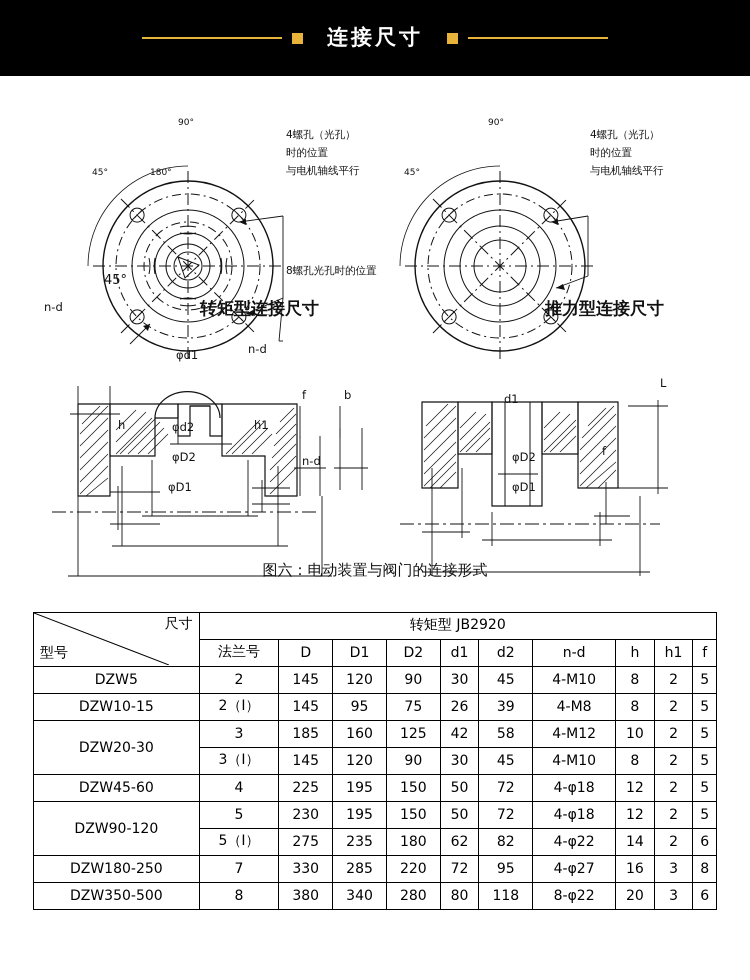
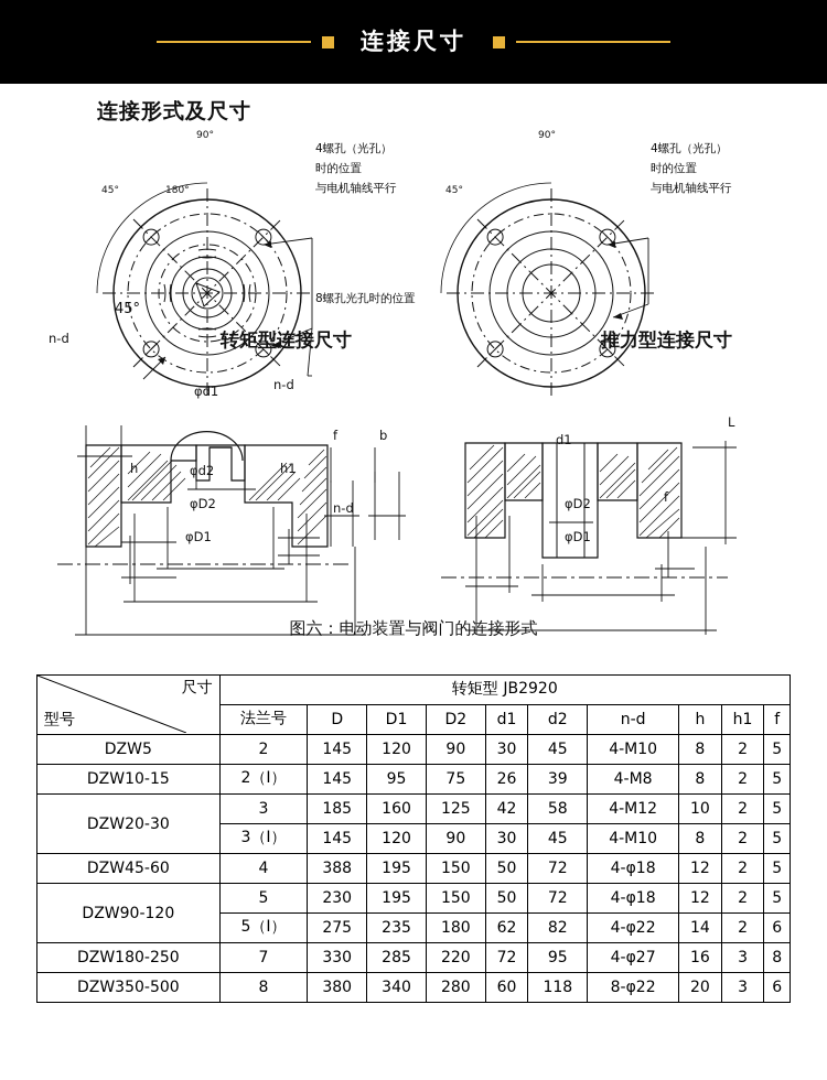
  连接尺寸
+ 连接形式及尺寸
  90°
  45°
  180°
  45°
  90°
  45°
  4螺孔（光孔）
  时的位置
  与电机轴线平行
  8螺孔光孔时的位置
  4螺孔（光孔）
  时的位置
  与电机轴线平行
  转矩型连接尺寸
  推力型连接尺寸
  n-d
  n-d
  φd1
  φd2
  φD2
  φD1
  h
  h1
  f
  b
  d1
  n-d
  φD2
  φD1
  f
  L
  图六：电动装置与阀门的连接形式
  尺寸 型号	转矩型 JB2920
  法兰号	D	D1	D2	d1	d2	n-d	h	h1	f
  DZW5	2	145	120	90	30	45	4-M10	8	2	5
  DZW10-15	2（I）	145	95	75	26	39	4-M8	8	2	5
  DZW20-30	3	185	160	125	42	58	4-M12	10	2	5
  3（I）	145	120	90	30	45	4-M10	8	2	5
- DZW45-60	4	225	195	150	50	72	4-φ18	12	2	5
+ DZW45-60	4	388	195	150	50	72	4-φ18	12	2	5
  DZW90-120	5	230	195	150	50	72	4-φ18	12	2	5
  5（I）	275	235	180	62	82	4-φ22	14	2	6
  DZW180-250	7	330	285	220	72	95	4-φ27	16	3	8
- DZW350-500	8	380	340	280	80	118	8-φ22	20	3	6
+ DZW350-500	8	380	340	280	60	118	8-φ22	20	3	6
